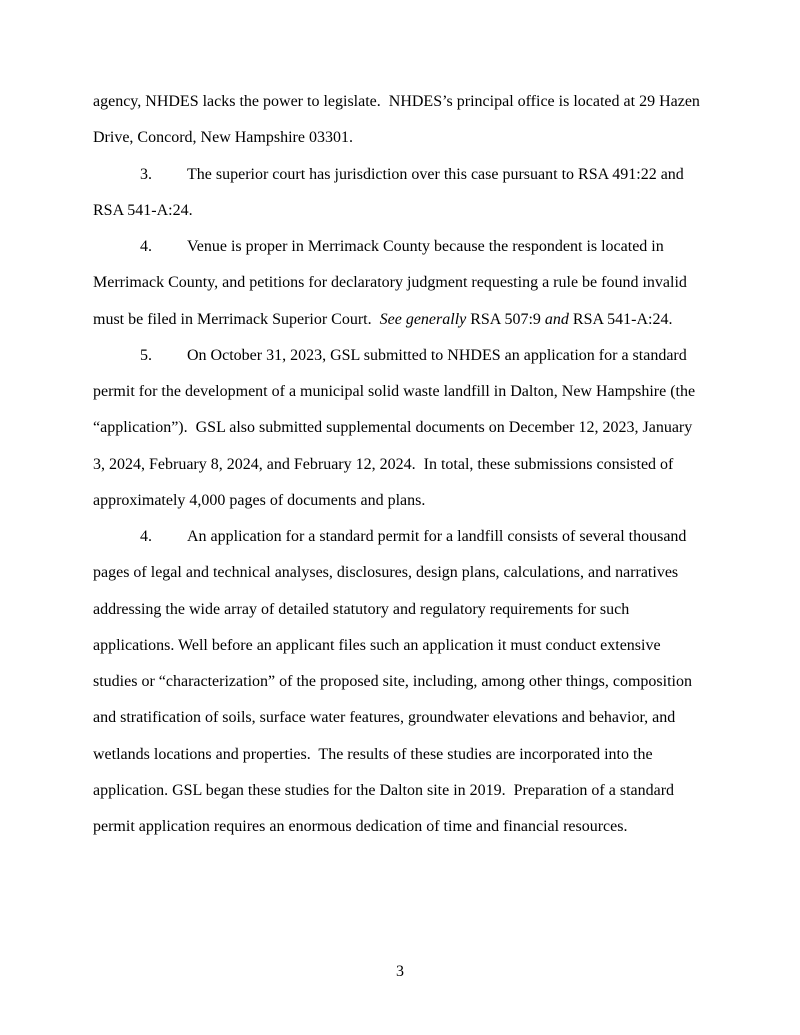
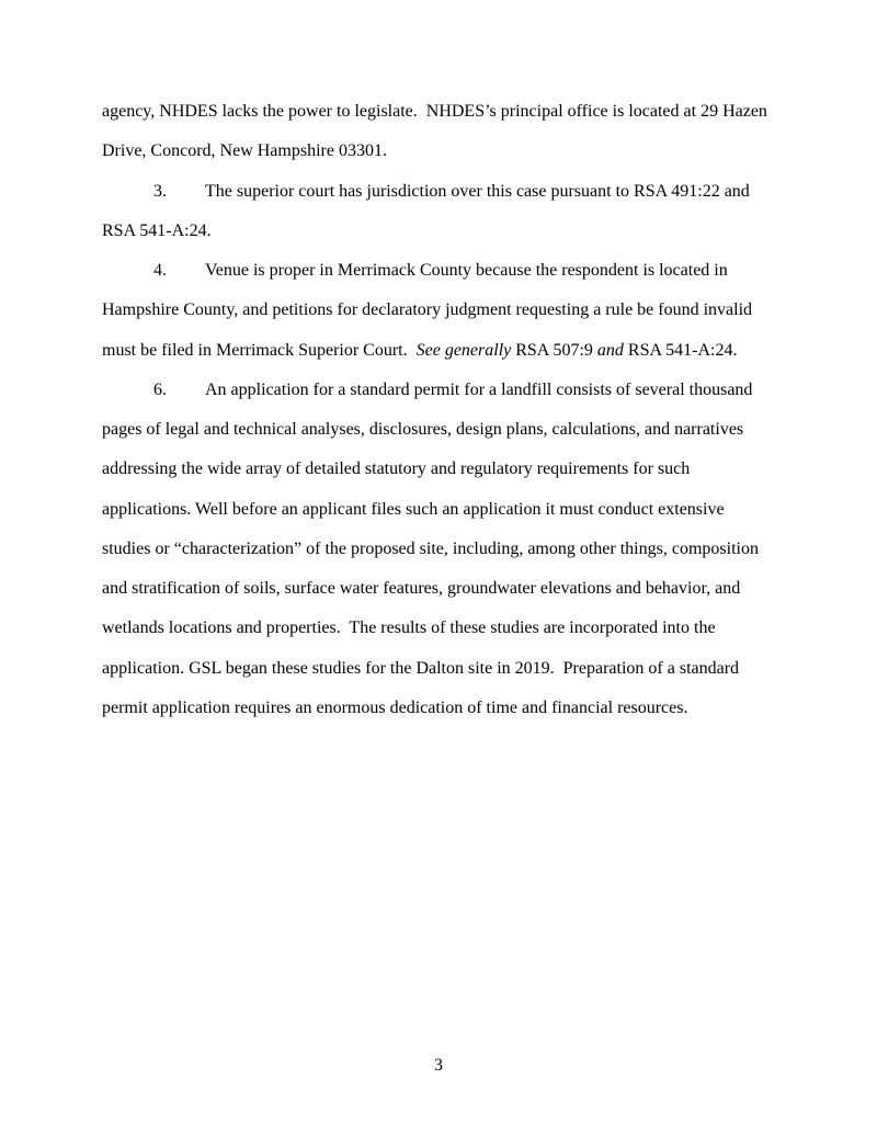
  agency, NHDES lacks the power to legislate. NHDES’s principal office is located at 29 Hazen Drive, Concord, New Hampshire 03301.
  3. The superior court has jurisdiction over this case pursuant to RSA 491:22 and RSA 541-A:24.
- 4. Venue is proper in Merrimack County because the respondent is located in Merrimack County, and petitions for declaratory judgment requesting a rule be found invalid must be filed in Merrimack Superior Court. See generally RSA 507:9 and RSA 541-A:24.
+ 4. Venue is proper in Merrimack County because the respondent is located in Hampshire County, and petitions for declaratory judgment requesting a rule be found invalid must be filed in Merrimack Superior Court. See generally RSA 507:9 and RSA 541-A:24.
- 5. On October 31, 2023, GSL submitted to NHDES an application for a standard permit for the development of a municipal solid waste landfill in Dalton, New Hampshire (the “application”). GSL also submitted supplemental documents on December 12, 2023, January 3, 2024, February 8, 2024, and February 12, 2024. In total, these submissions consisted of approximately 4,000 pages of documents and plans.
- 4. An application for a standard permit for a landfill consists of several thousand pages of legal and technical analyses, disclosures, design plans, calculations, and narratives addressing the wide array of detailed statutory and regulatory requirements for such applications. Well before an applicant files such an application it must conduct extensive studies or “characterization” of the proposed site, including, among other things, composition and stratification of soils, surface water features, groundwater elevations and behavior, and wetlands locations and properties. The results of these studies are incorporated into the application. GSL began these studies for the Dalton site in 2019. Preparation of a standard permit application requires an enormous dedication of time and financial resources.
+ 6. An application for a standard permit for a landfill consists of several thousand pages of legal and technical analyses, disclosures, design plans, calculations, and narratives addressing the wide array of detailed statutory and regulatory requirements for such applications. Well before an applicant files such an application it must conduct extensive studies or “characterization” of the proposed site, including, among other things, composition and stratification of soils, surface water features, groundwater elevations and behavior, and wetlands locations and properties. The results of these studies are incorporated into the application. GSL began these studies for the Dalton site in 2019. Preparation of a standard permit application requires an enormous dedication of time and financial resources.
  3
